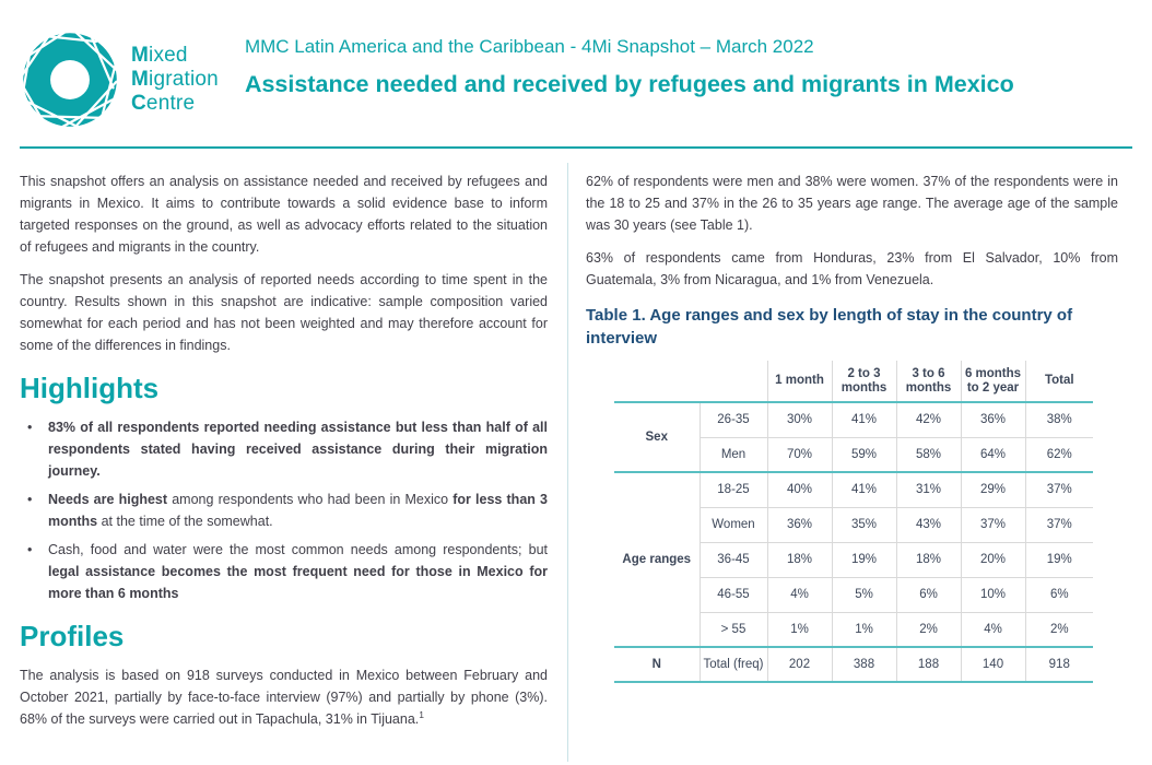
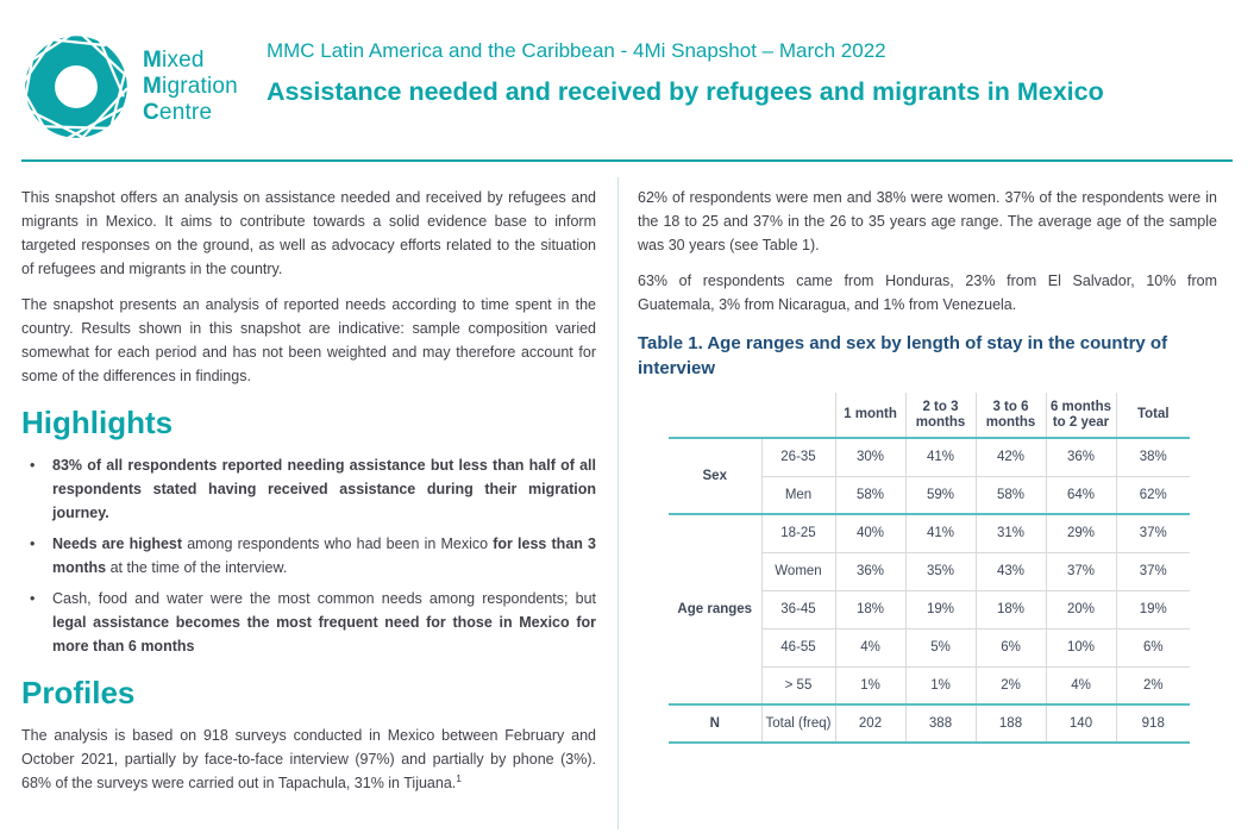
  Mixed
  Migration
  Centre
  MMC Latin America and the Caribbean - 4Mi Snapshot – March 2022
  Assistance needed and received by refugees and migrants in Mexico
  This snapshot offers an analysis on assistance needed and received by refugees and migrants in Mexico. It aims to contribute towards a solid evidence base to inform targeted responses on the ground, as well as advocacy efforts related to the situation of refugees and migrants in the country.
  The snapshot presents an analysis of reported needs according to time spent in the country. Results shown in this snapshot are indicative: sample composition varied somewhat for each period and has not been weighted and may therefore account for some of the differences in findings.
  Highlights
  83% of all respondents reported needing assistance but less than half of all respondents stated having received assistance during their migration journey.
- Needs are highest among respondents who had been in Mexico for less than 3 months at the time of the somewhat.
+ Needs are highest among respondents who had been in Mexico for less than 3 months at the time of the interview.
  Cash, food and water were the most common needs among respondents; but legal assistance becomes the most frequent need for those in Mexico for more than 6 months
  Profiles
  The analysis is based on 918 surveys conducted in Mexico between February and October 2021, partially by face-to-face interview (97%) and partially by phone (3%). 68% of the surveys were carried out in Tapachula, 31% in Tijuana.1
  62% of respondents were men and 38% were women. 37% of the respondents were in the 18 to 25 and 37% in the 26 to 35 years age range. The average age of the sample was 30 years (see Table 1).
  63% of respondents came from Honduras, 23% from El Salvador, 10% from Guatemala, 3% from Nicaragua, and 1% from Venezuela.
  Table 1. Age ranges and sex by length of stay in the country of interview
  	1 month	2 to 3 months	3 to 6 months	6 months to 2 year	Total
  Sex	26-35	30%	41%	42%	36%	38%
- Men	70%	59%	58%	64%	62%
+ Men	58%	59%	58%	64%	62%
  Age ranges	18-25	40%	41%	31%	29%	37%
  Women	36%	35%	43%	37%	37%
  36-45	18%	19%	18%	20%	19%
  46-55	4%	5%	6%	10%	6%
  > 55	1%	1%	2%	4%	2%
  N	Total (freq)	202	388	188	140	918
